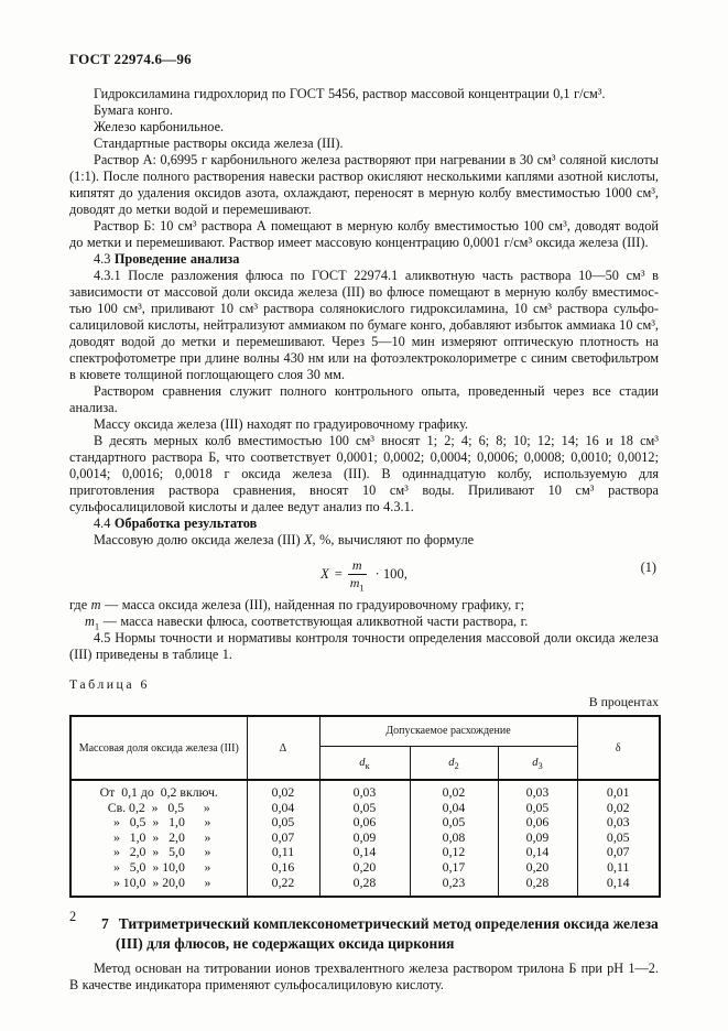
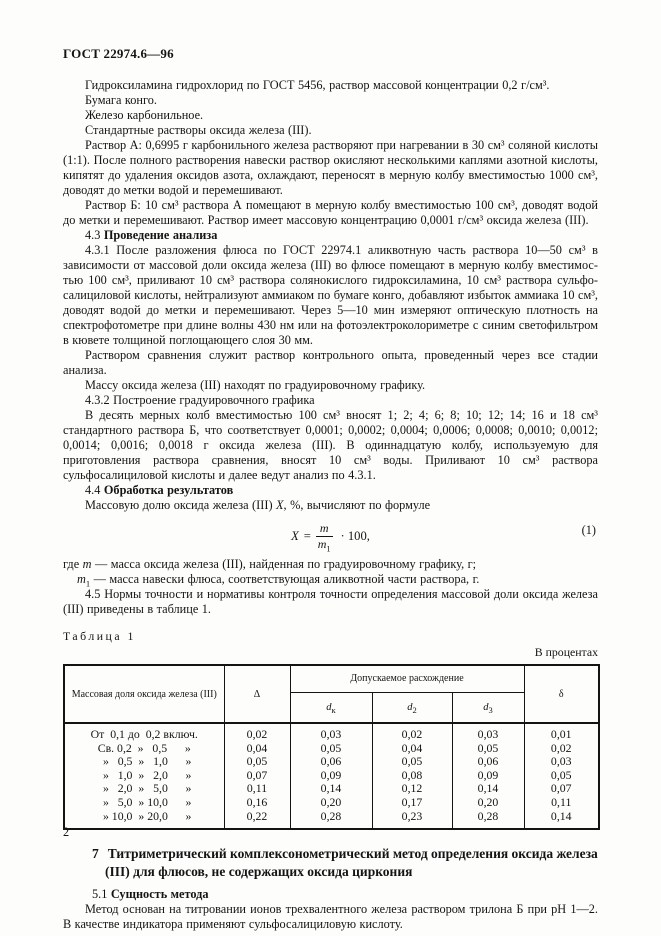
  ГОСТ 22974.6—96
- Гидроксиламина гидрохлорид по ГОСТ 5456, раствор массовой концентрации 0,1 г/см³.
+ Гидроксиламина гидрохлорид по ГОСТ 5456, раствор массовой концентрации 0,2 г/см³.
  Бумага конго.
  Железо карбонильное.
  Стандартные растворы оксида железа (III).
  Раствор А: 0,6995 г карбонильного железа растворяют при нагревании в 30 см³ соляной кислоты (1:1). После полного растворения навески раствор окисляют несколькими каплями азотной кислоты, кипятят до удаления оксидов азота, охлаждают, переносят в мерную колбу вместимостью 1000 см³, доводят до метки водой и перемешивают.
  Раствор Б: 10 см³ раствора А помещают в мерную колбу вместимостью 100 см³, доводят водой до метки и перемешивают. Раствор имеет массовую концентрацию 0,0001 г/см³ оксида железа (III).
  4.3 Проведение анализа
  4.3.1 После разложения флюса по ГОСТ 22974.1 аликвотную часть раствора 10—50 см³ в зависимости от массовой доли оксида железа (III) во флюсе помещают в мерную колбу вместимос­тью 100 см³, приливают 10 см³ раствора солянокислого гидроксиламина, 10 см³ раствора сульфо­салициловой кислоты, нейтрализуют аммиаком по бумаге конго, добавляют избыток аммиака 10 см³, доводят водой до метки и перемешивают. Через 5—10 мин измеряют оптическую плотность на спектрофотометре при длине волны 430 нм или на фотоэлектроколориметре с синим светофильт­ром в кювете толщиной поглощающего слоя 30 мм.
- Раствором сравнения служит полного контрольного опыта, проведенный через все стадии анализа.
+ Раствором сравнения служит раствор контрольного опыта, проведенный через все стадии анализа.
  Массу оксида железа (III) находят по градуировочному графику.
+ 4.3.2 Построение градуировочного графика
  В десять мерных колб вместимостью 100 см³ вносят 1; 2; 4; 6; 8; 10; 12; 14; 16 и 18 см³ стандартного раствора Б, что соответствует 0,0001; 0,0002; 0,0004; 0,0006; 0,0008; 0,0010; 0,0012; 0,0014; 0,0016; 0,0018 г оксида железа (III). В одиннадцатую колбу, используемую для приготовления раствора сравнения, вносят 10 см³ воды. Приливают 10 см³ раствора сульфосалициловой кислоты и далее ведут анализ по 4.3.1.
  4.4 Обработка результатов
  Массовую долю оксида железа (III) X, %, вычисляют по формуле
  X
  =
  m
  m1
  · 100,
  (1)
  где m — масса оксида железа (III), найденная по градуировочному графику, г;
  m1 — масса навески флюса, соответствующая аликвотной части раствора, г.
  4.5 Нормы точности и нормативы контроля точности определения массовой доли оксида железа (III) приведены в таблице 1.
- Таблица 6
+ Таблица 1
  В процентах
  Массовая доля оксида железа (III)	Δ	Допускаемое расхождение	δ
  dк	d2	d3
  От 0,1 до 0,2 включ.	0,02	0,03	0,02	0,03	0,01
  Св. 0,2 » 0,5 »	0,04	0,05	0,04	0,05	0,02
  » 0,5 » 1,0 »	0,05	0,06	0,05	0,06	0,03
  » 1,0 » 2,0 »	0,07	0,09	0,08	0,09	0,05
  » 2,0 » 5,0 »	0,11	0,14	0,12	0,14	0,07
  » 5,0 » 10,0 »	0,16	0,20	0,17	0,20	0,11
  » 10,0 » 20,0 »	0,22	0,28	0,23	0,28	0,14
  7 Титриметрический комплексонометрический метод определения оксида железа (III) для флюсов, не содержащих оксида циркония
+ 5.1 Сущность метода
  Метод основан на титровании ионов трехвалентного железа раствором трилона Б при рН 1—2. В качестве индикатора применяют сульфосалициловую кислоту.
  2
